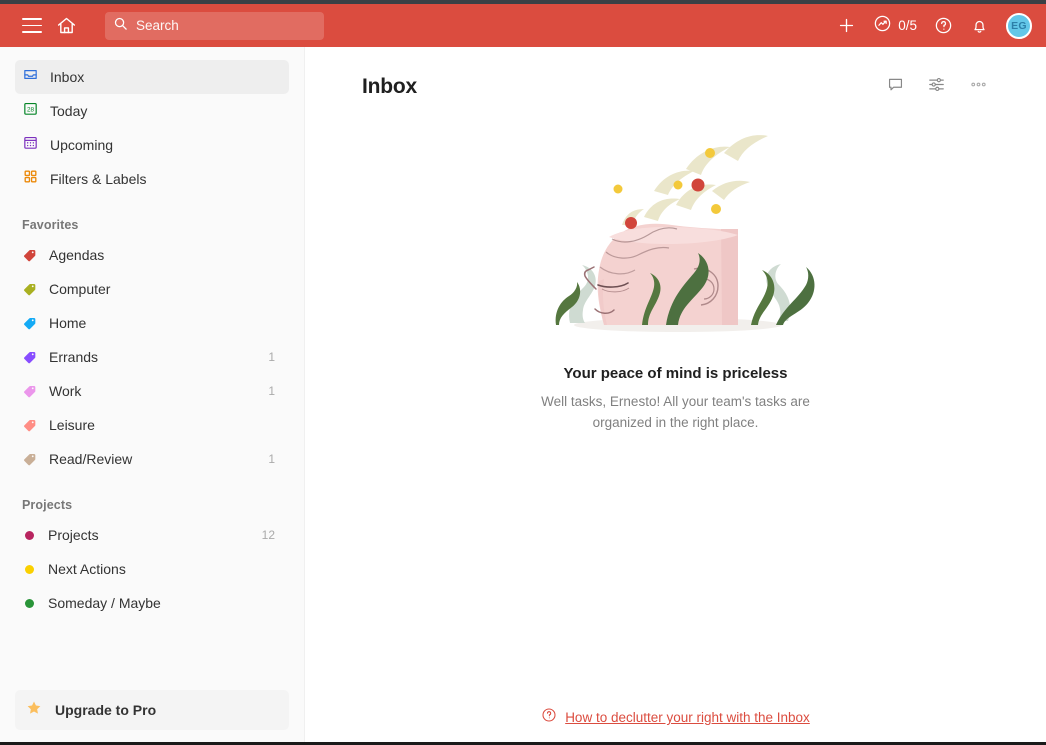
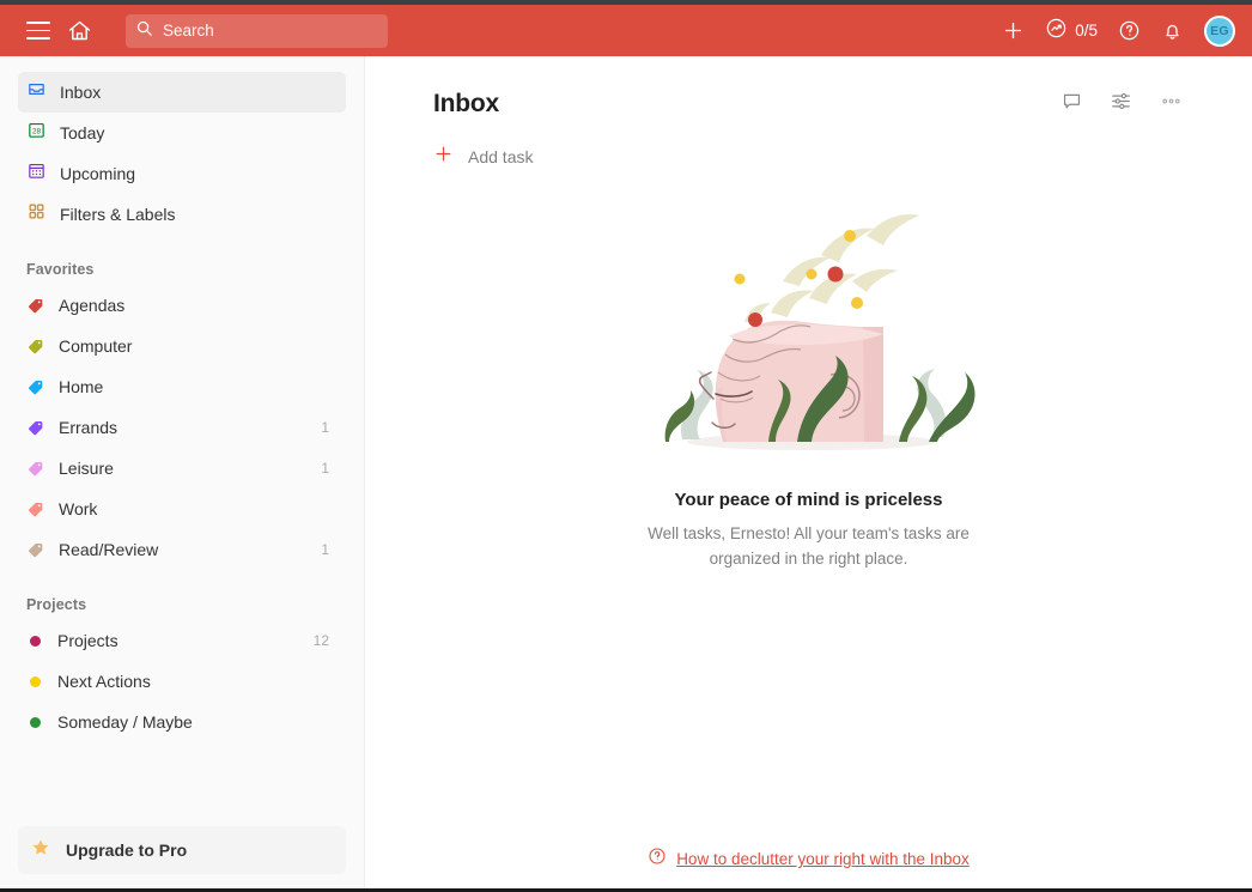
  Search
  0/5
  EG
  Inbox
  Today
  Upcoming
  Filters & Labels
  Favorites
  Agendas
  Computer
  Home
  Errands
  1
- Work
+ Leisure
  1
- Leisure
+ Work
  Read/Review
  1
  Projects
  Projects
  12
  Next Actions
  Someday / Maybe
  Upgrade to Pro
  Inbox
+ Add task
  Your peace of mind is priceless
  Well tasks, Ernesto! All your team's tasks are organized in the right place.
  How to declutter your right with the Inbox
